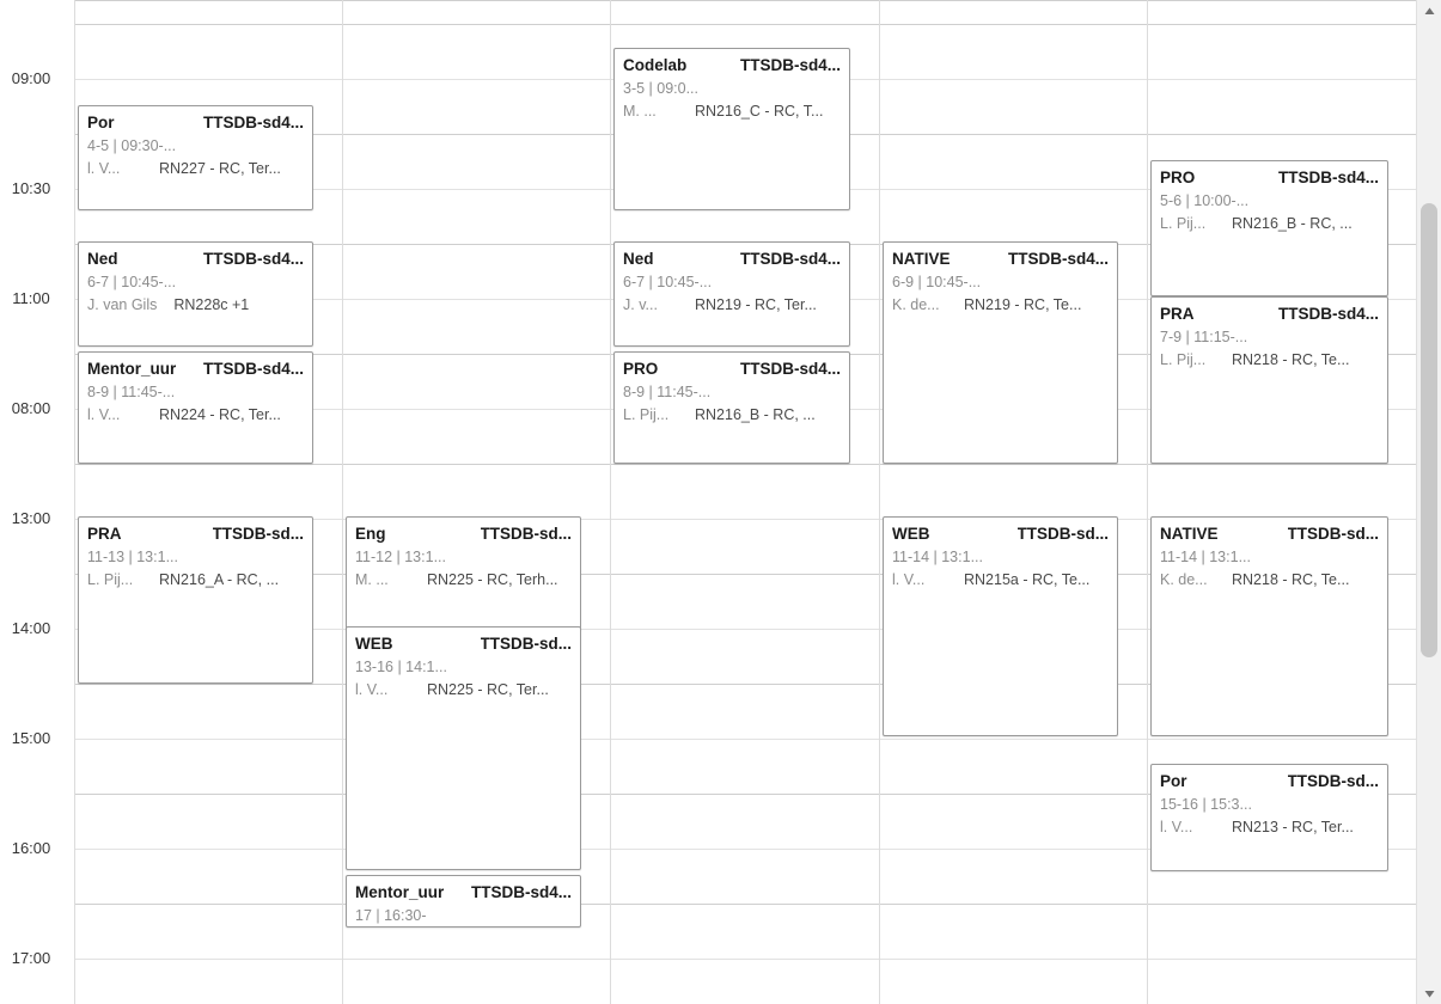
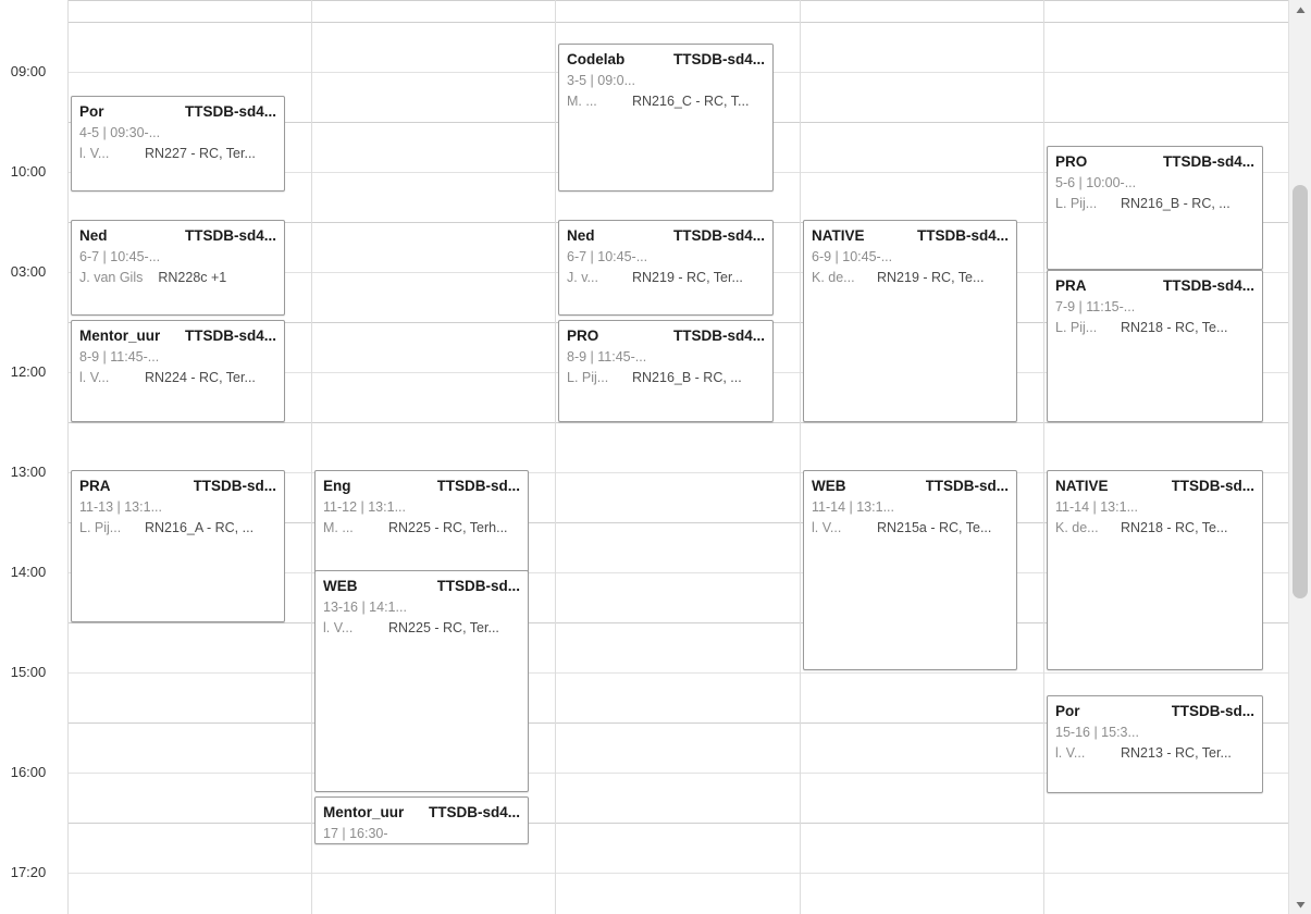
  09:00
- 10:30
+ 10:00
- 11:00
+ 03:00
- 08:00
+ 12:00
  13:00
  14:00
  15:00
  16:00
- 17:00
+ 17:20
  Por
  TTSDB-sd4...
  4-5 | 09:30-...
  l. V...
  RN227 - RC, Ter...
  Codelab
  TTSDB-sd4...
  3-5 | 09:0...
  M. ...
  RN216_C - RC, T...
  PRO
  TTSDB-sd4...
  5-6 | 10:00-...
  L. Pij...
  RN216_B - RC, ...
  Ned
  TTSDB-sd4...
  6-7 | 10:45-...
  J. van Gils
  RN228c +1
  Ned
  TTSDB-sd4...
  6-7 | 10:45-...
  J. v...
  RN219 - RC, Ter...
  NATIVE
  TTSDB-sd4...
  6-9 | 10:45-...
  K. de...
  RN219 - RC, Te...
  PRA
  TTSDB-sd4...
  7-9 | 11:15-...
  L. Pij...
  RN218 - RC, Te...
  Mentor_uur
  TTSDB-sd4...
  8-9 | 11:45-...
  l. V...
  RN224 - RC, Ter...
  PRO
  TTSDB-sd4...
  8-9 | 11:45-...
  L. Pij...
  RN216_B - RC, ...
  PRA
  TTSDB-sd...
  11-13 | 13:1...
  L. Pij...
  RN216_A - RC, ...
  Eng
  TTSDB-sd...
  11-12 | 13:1...
  M. ...
  RN225 - RC, Terh...
  WEB
  TTSDB-sd...
  11-14 | 13:1...
  l. V...
  RN215a - RC, Te...
  NATIVE
  TTSDB-sd...
  11-14 | 13:1...
  K. de...
  RN218 - RC, Te...
  WEB
  TTSDB-sd...
  13-16 | 14:1...
  l. V...
  RN225 - RC, Ter...
  Por
  TTSDB-sd...
  15-16 | 15:3...
  l. V...
  RN213 - RC, Ter...
  Mentor_uur
  TTSDB-sd4...
  17 | 16:30-
